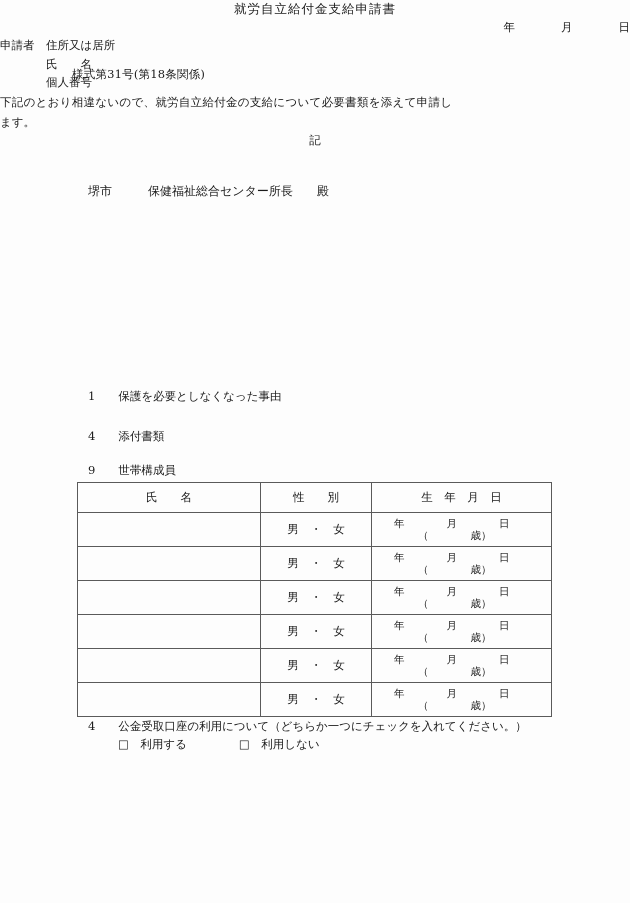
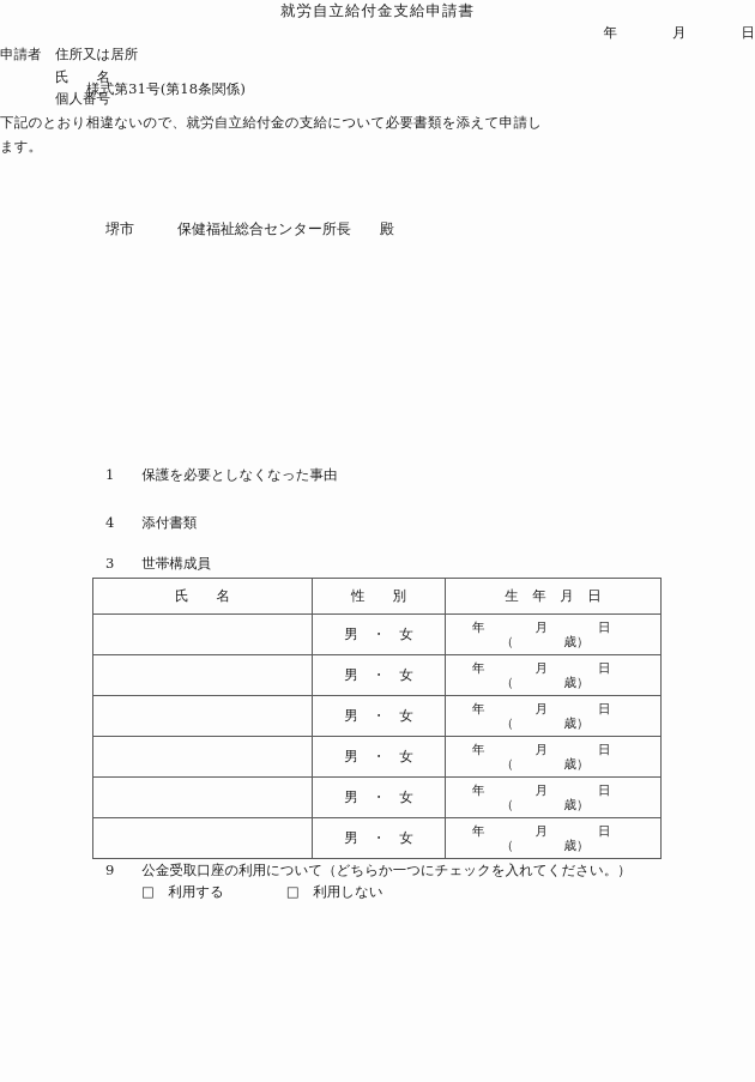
  様式第31号(第18条関係)
  就労自立給付金支給申請書
  年 月 日
  堺市 保健福祉総合センター所長 殿
  申請者 住所又は居所
  氏 名
  個人番号
  下記のとおり相違ないので、就労自立給付金の支給について必要書類を添えて申請します。
- 記
  1 保護を必要としなくなった事由
  4 添付書類
- 9 世帯構成員
+ 3 世帯構成員
  氏 名	性 別	生 年 月 日
  	男 ・ 女	年 月 日 （ 歳）
  	男 ・ 女	年 月 日 （ 歳）
  	男 ・ 女	年 月 日 （ 歳）
  	男 ・ 女	年 月 日 （ 歳）
  	男 ・ 女	年 月 日 （ 歳）
  	男 ・ 女	年 月 日 （ 歳）
- 4 公金受取口座の利用について（どちらか一つにチェックを入れてください。）
+ 9 公金受取口座の利用について（どちらか一つにチェックを入れてください。）
  □ 利用する □ 利用しない
